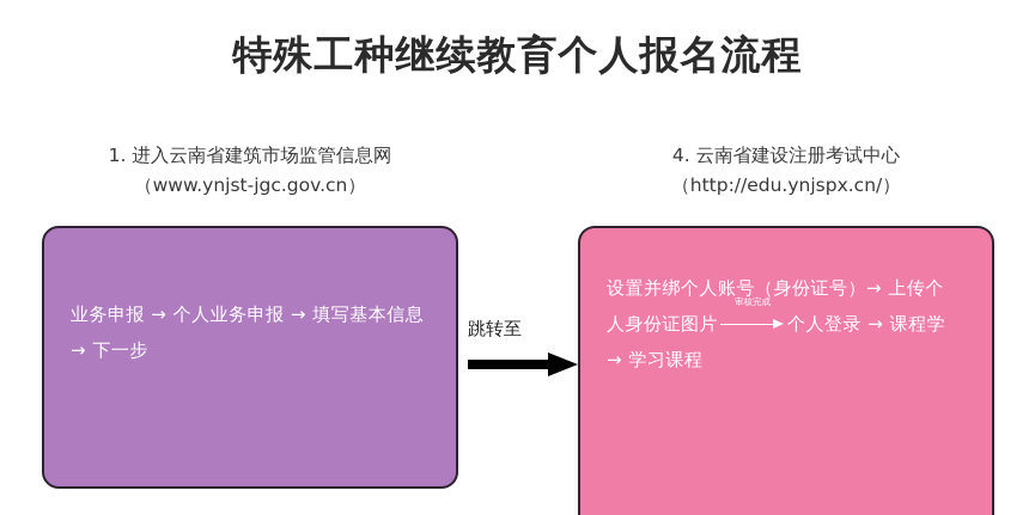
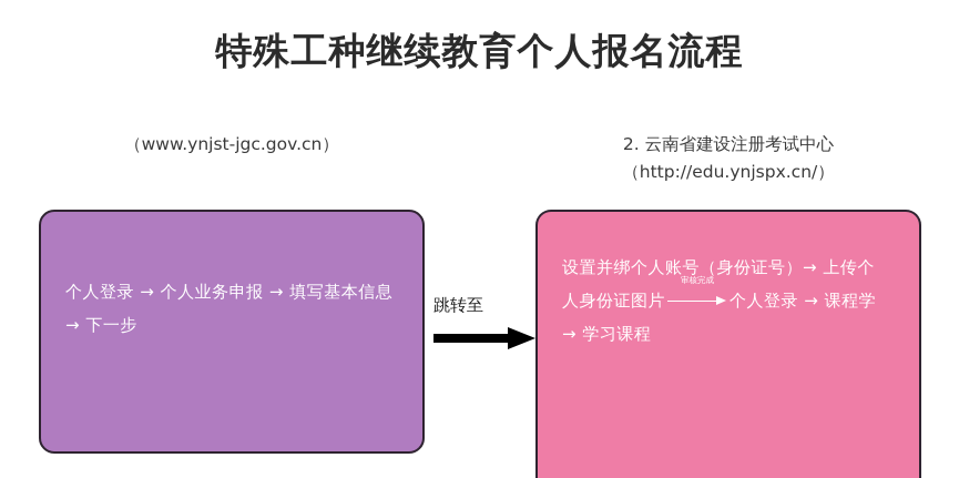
  特殊工种继续教育个人报名流程
- 1. 进入云南省建筑市场监管信息网
  （www.ynjst-jgc.gov.cn）
- 4. 云南省建设注册考试中心
+ 2. 云南省建设注册考试中心
  （http://edu.ynjspx.cn/）
- 业务申报 → 个人业务申报 → 填写基本信息
+ 个人登录 → 个人业务申报 → 填写基本信息
  → 下一步
  跳转至
  设置并绑个人账号（身份证号）→ 上传个
  人身份证图片
  审核完成
  个人登录 → 课程学
  → 学习课程
